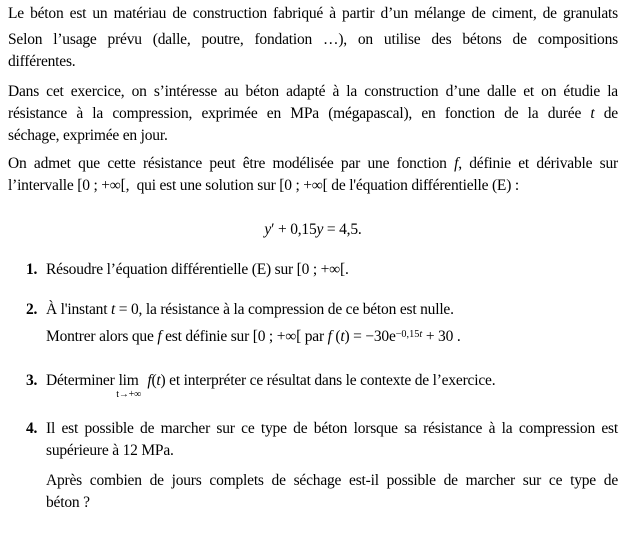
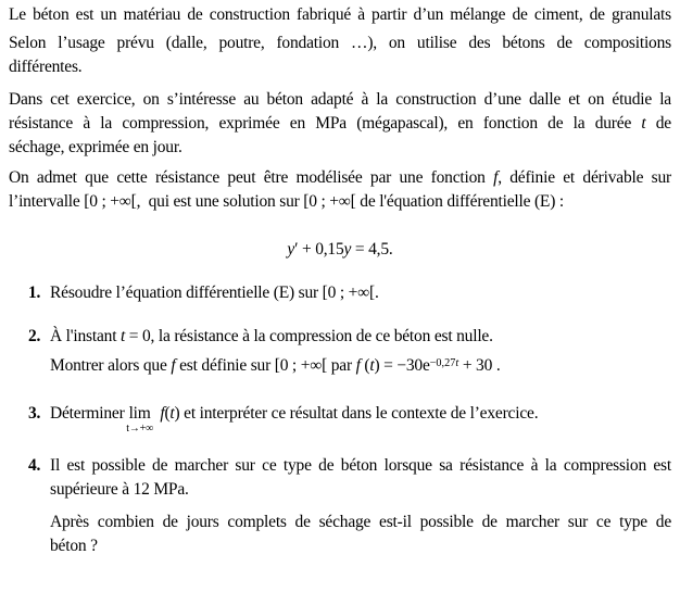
  Le béton est un matériau de construction fabriqué à partir d’un mélange de ciment, de granulats
  Selon l’usage prévu (dalle, poutre, fondation …), on utilise des bétons de compositions
  différentes.
  Dans cet exercice, on s’intéresse au béton adapté à la construction d’une dalle et on étudie la
  résistance à la compression, exprimée en MPa (mégapascal), en fonction de la durée t de
  séchage, exprimée en jour.
  On admet que cette résistance peut être modélisée par une fonction f, définie et dérivable sur
  l’intervalle [0 ; +∞[, qui est une solution sur [0 ; +∞[ de l'équation différentielle (E) :
  y′ + 0,15y = 4,5.
  1.
  Résoudre l’équation différentielle (E) sur [0 ; +∞[.
  2.
  À l'instant t = 0, la résistance à la compression de ce béton est nulle.
- Montrer alors que f est définie sur [0 ; +∞[ par f (t) = −30e−0,15t + 30 .
+ Montrer alors que f est définie sur [0 ; +∞[ par f (t) = −30e−0,27t + 30 .
  3.
  Déterminer lim
  t→+∞
  f(t) et interpréter ce résultat dans le contexte de l’exercice.
  4.
  Il est possible de marcher sur ce type de béton lorsque sa résistance à la compression est
  supérieure à 12 MPa.
  Après combien de jours complets de séchage est-il possible de marcher sur ce type de
  béton ?
